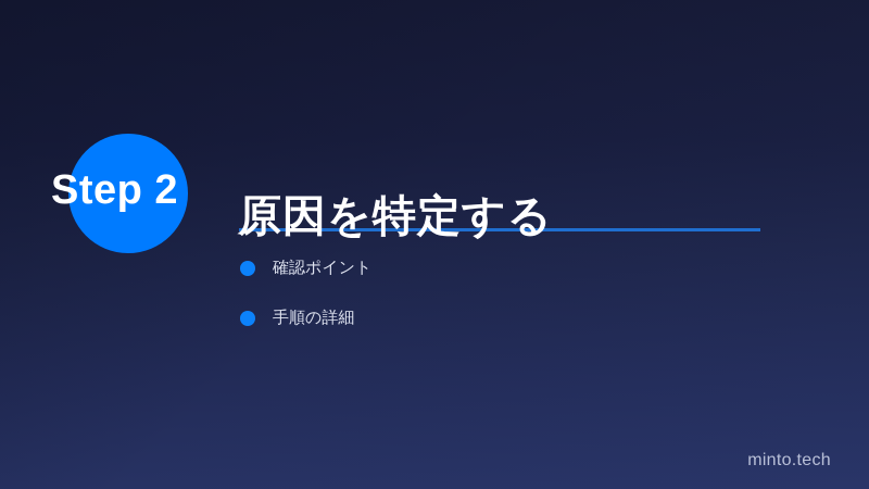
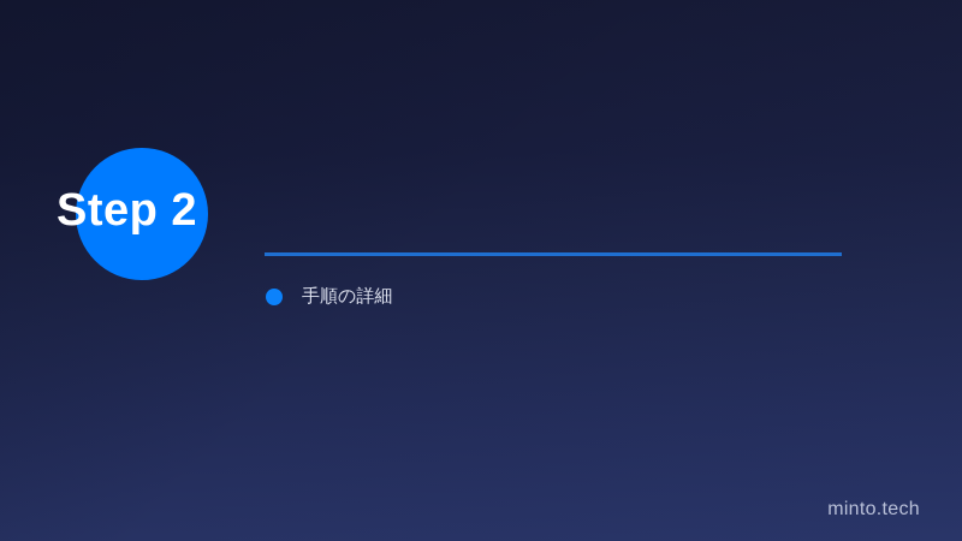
  Step 2
- 原因を特定する
- 確認ポイント
  手順の詳細
  minto.tech
